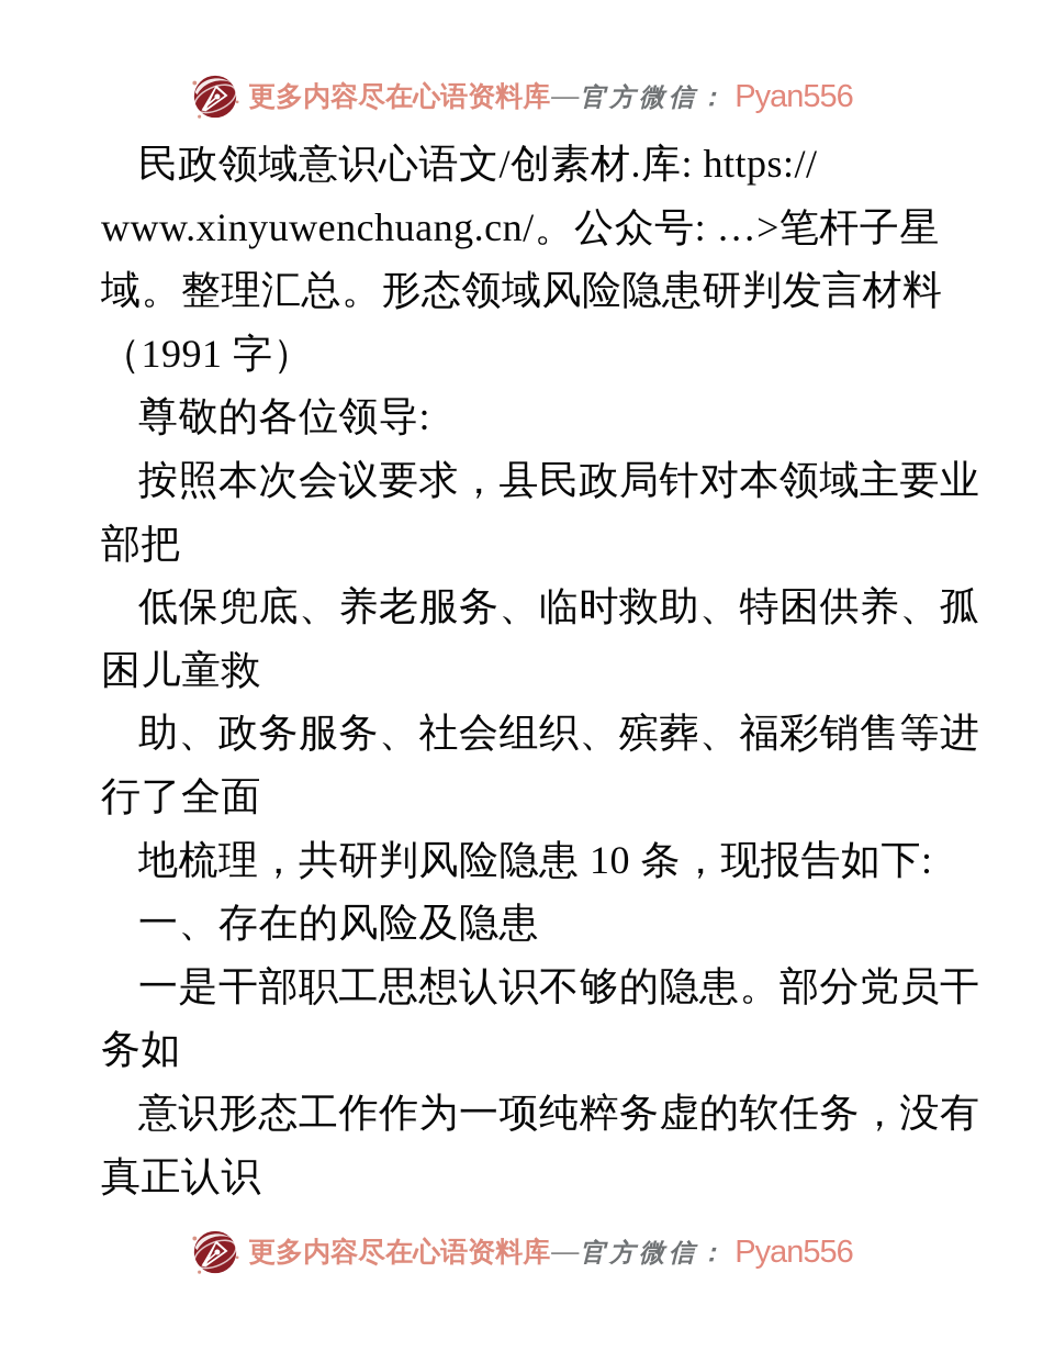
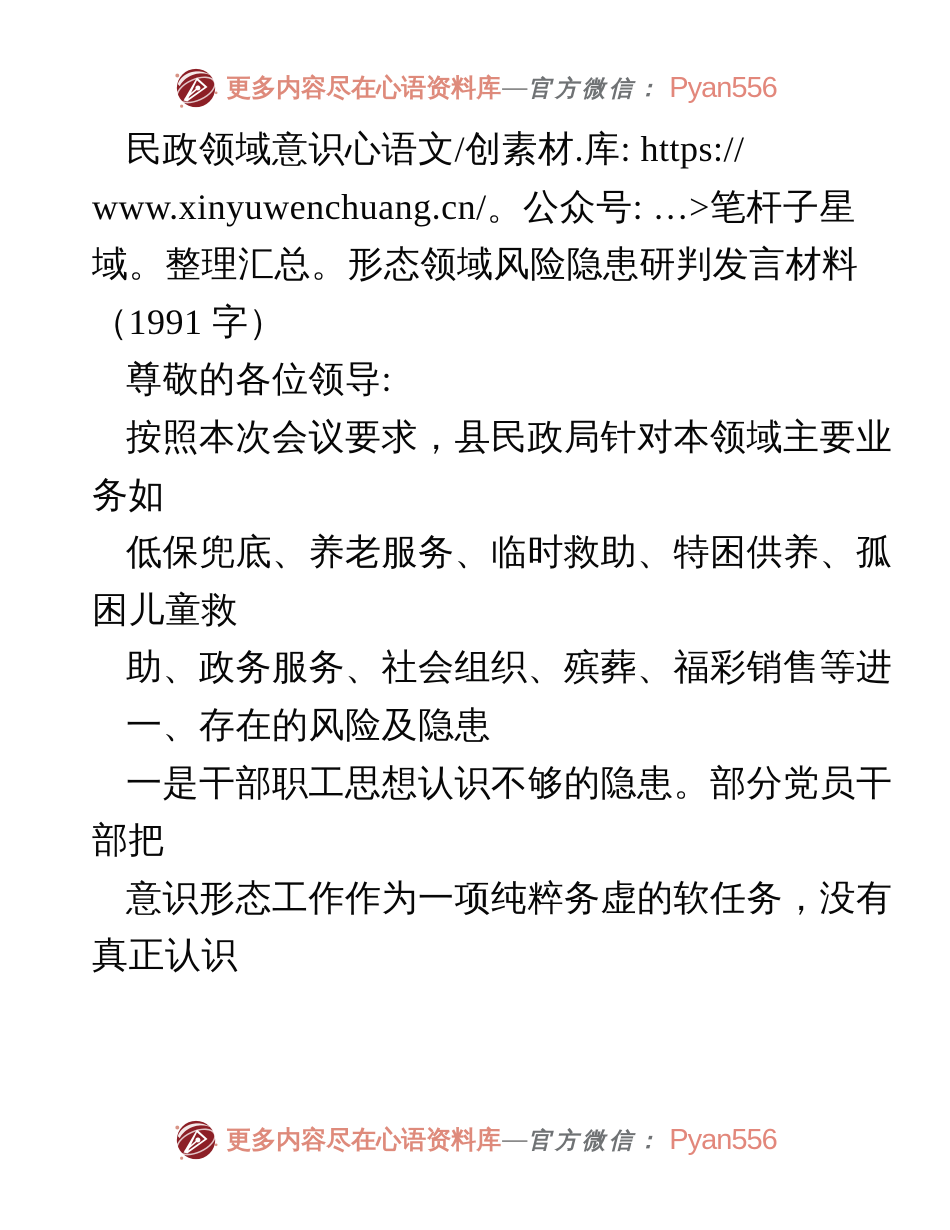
  更多内容尽在心语资料库
  —
  官方微信：
  Pyan556
  民政领域意识心语文/创素材.库: https://
  www.xinyuwenchuang.cn/。公众号: …>笔杆子星
  域。整理汇总。形态领域风险隐患研判发言材料
  （1991 字）
  尊敬的各位领导:
  按照本次会议要求，县民政局针对本领域主要业
- 部把
+ 务如
  低保兜底、养老服务、临时救助、特困供养、孤
  困儿童救
  助、政务服务、社会组织、殡葬、福彩销售等进
- 行了全面
- 地梳理，共研判风险隐患 10 条，现报告如下:
  一、存在的风险及隐患
  一是干部职工思想认识不够的隐患。部分党员干
- 务如
+ 部把
  意识形态工作作为一项纯粹务虚的软任务，没有
  真正认识
  更多内容尽在心语资料库
  —
  官方微信：
  Pyan556
